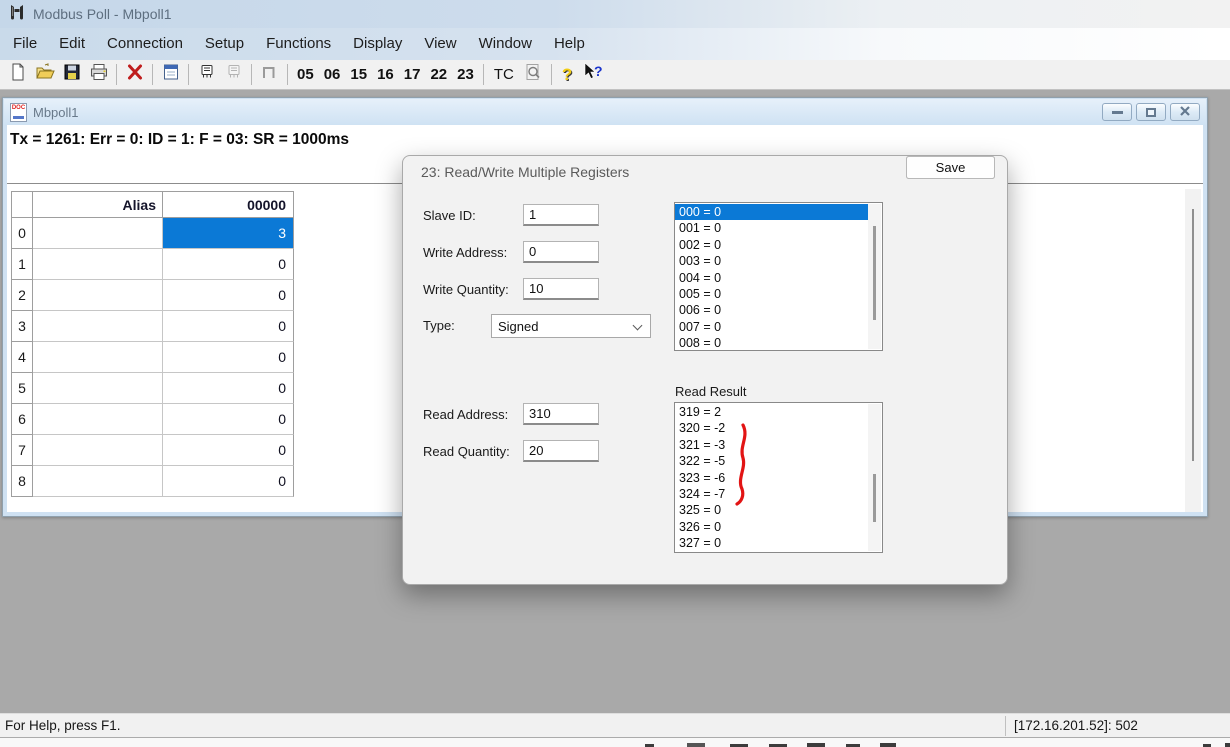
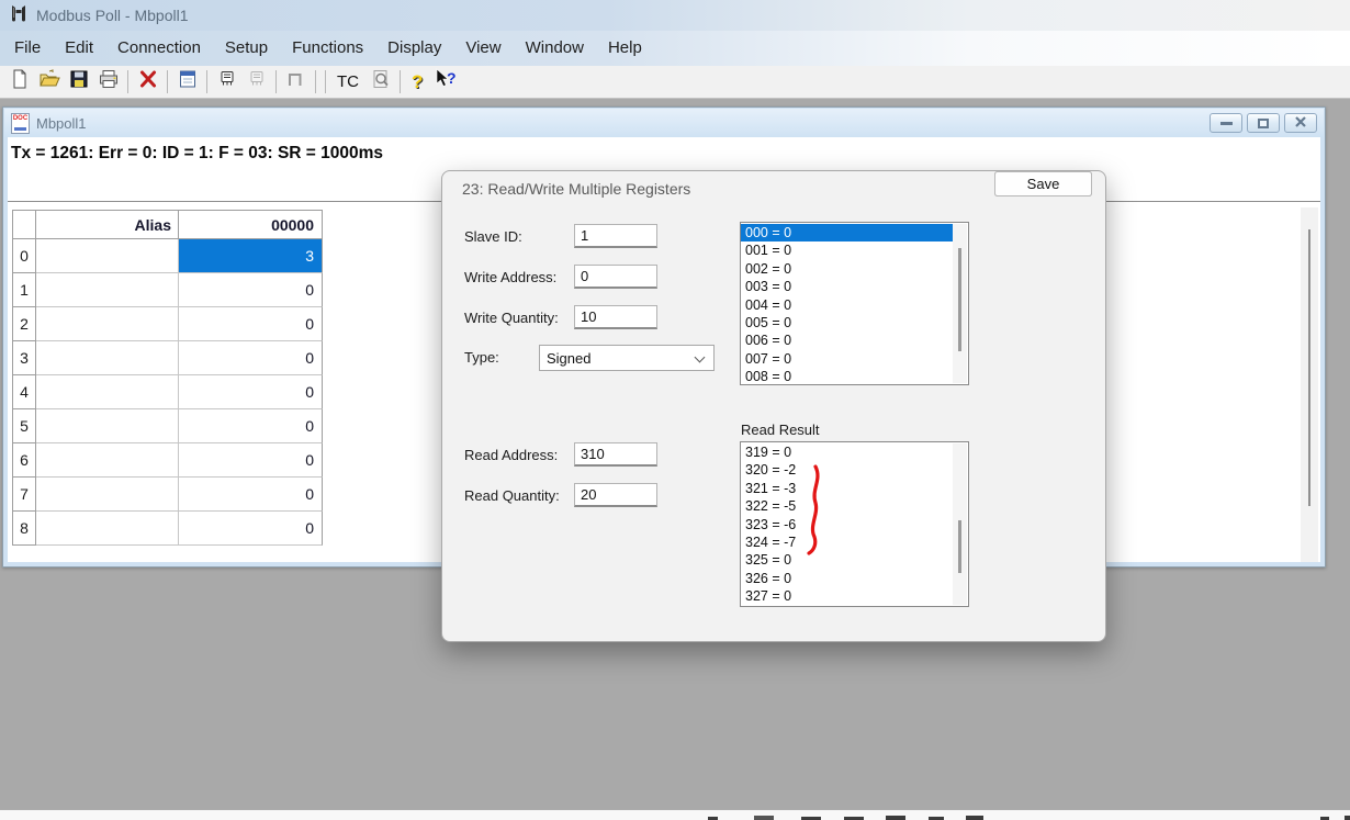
  Modbus Poll - Mbpoll1
  File
  Edit
  Connection
  Setup
  Functions
  Display
  View
  Window
  Help
- 05
- 06
- 15
- 16
- 17
- 22
- 23
  TC
  ?
  ?
  Mbpoll1
  Tx = 1261: Err = 0: ID = 1: F = 03: SR = 1000ms
  Alias
  00000
  0
  3
  1
  0
  2
  0
  3
  0
  4
  0
  5
  0
  6
  0
  7
  0
  8
  0
  23: Read/Write Multiple Registers
  Slave ID:
  1
  Write Address:
  0
  Write Quantity:
  10
  Type:
  Signed
  Read Address:
  310
  Read Quantity:
  20
  000 = 0
  001 = 0
  002 = 0
  003 = 0
  004 = 0
  005 = 0
  006 = 0
  007 = 0
  008 = 0
  Read Result
- 319 = 2
+ 319 = 0
  320 = -2
  321 = -3
  322 = -5
  323 = -6
  324 = -7
  325 = 0
  326 = 0
  327 = 0
  Save
- For Help, press F1.
- [172.16.201.52]: 502
